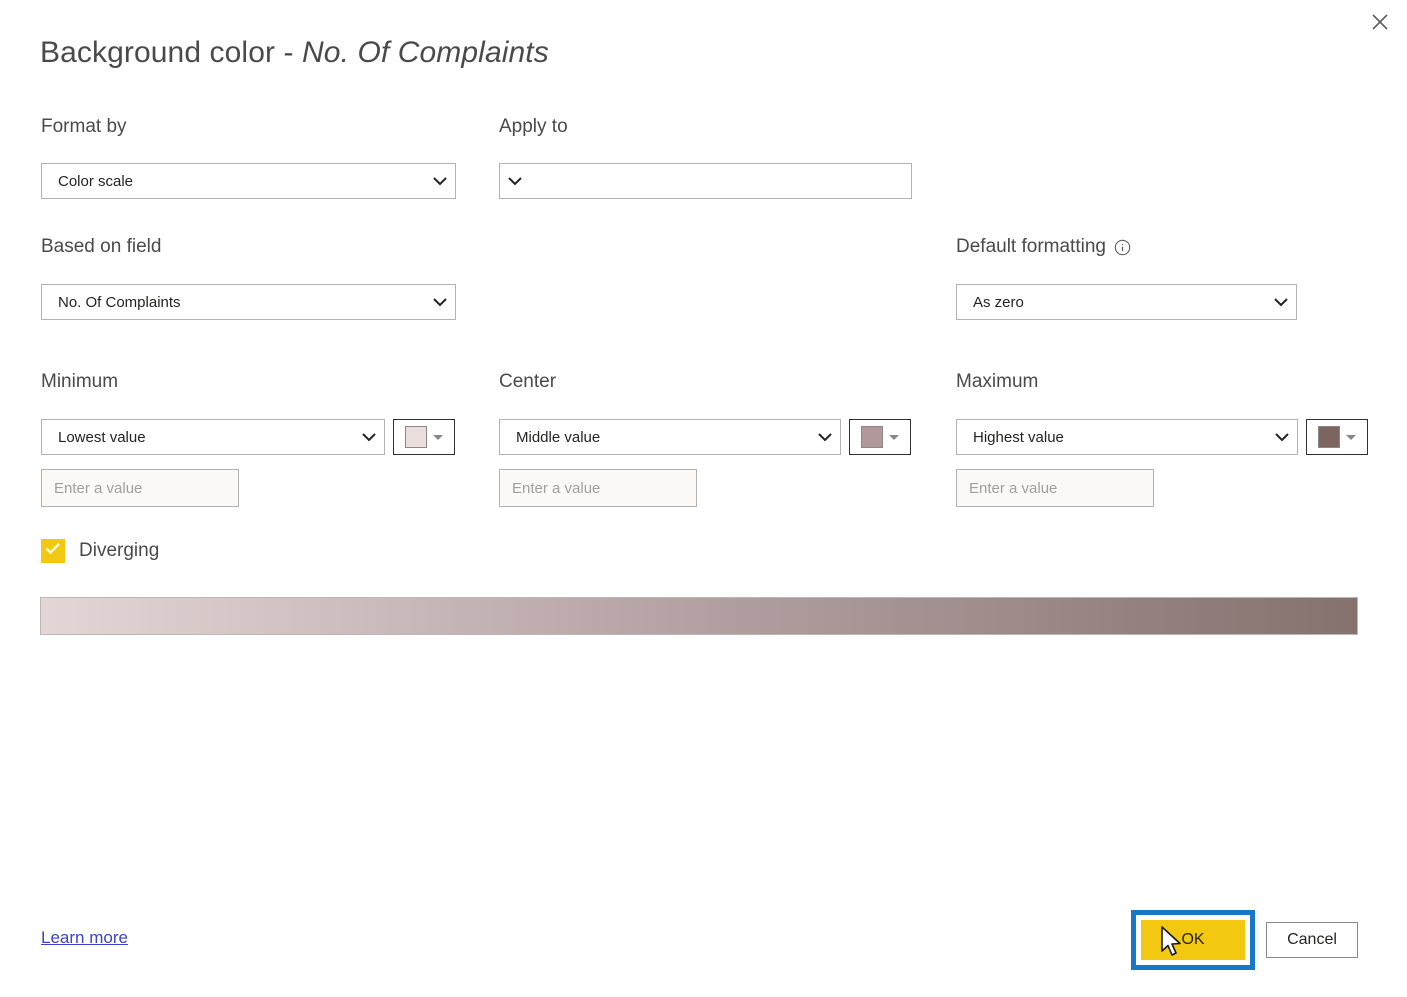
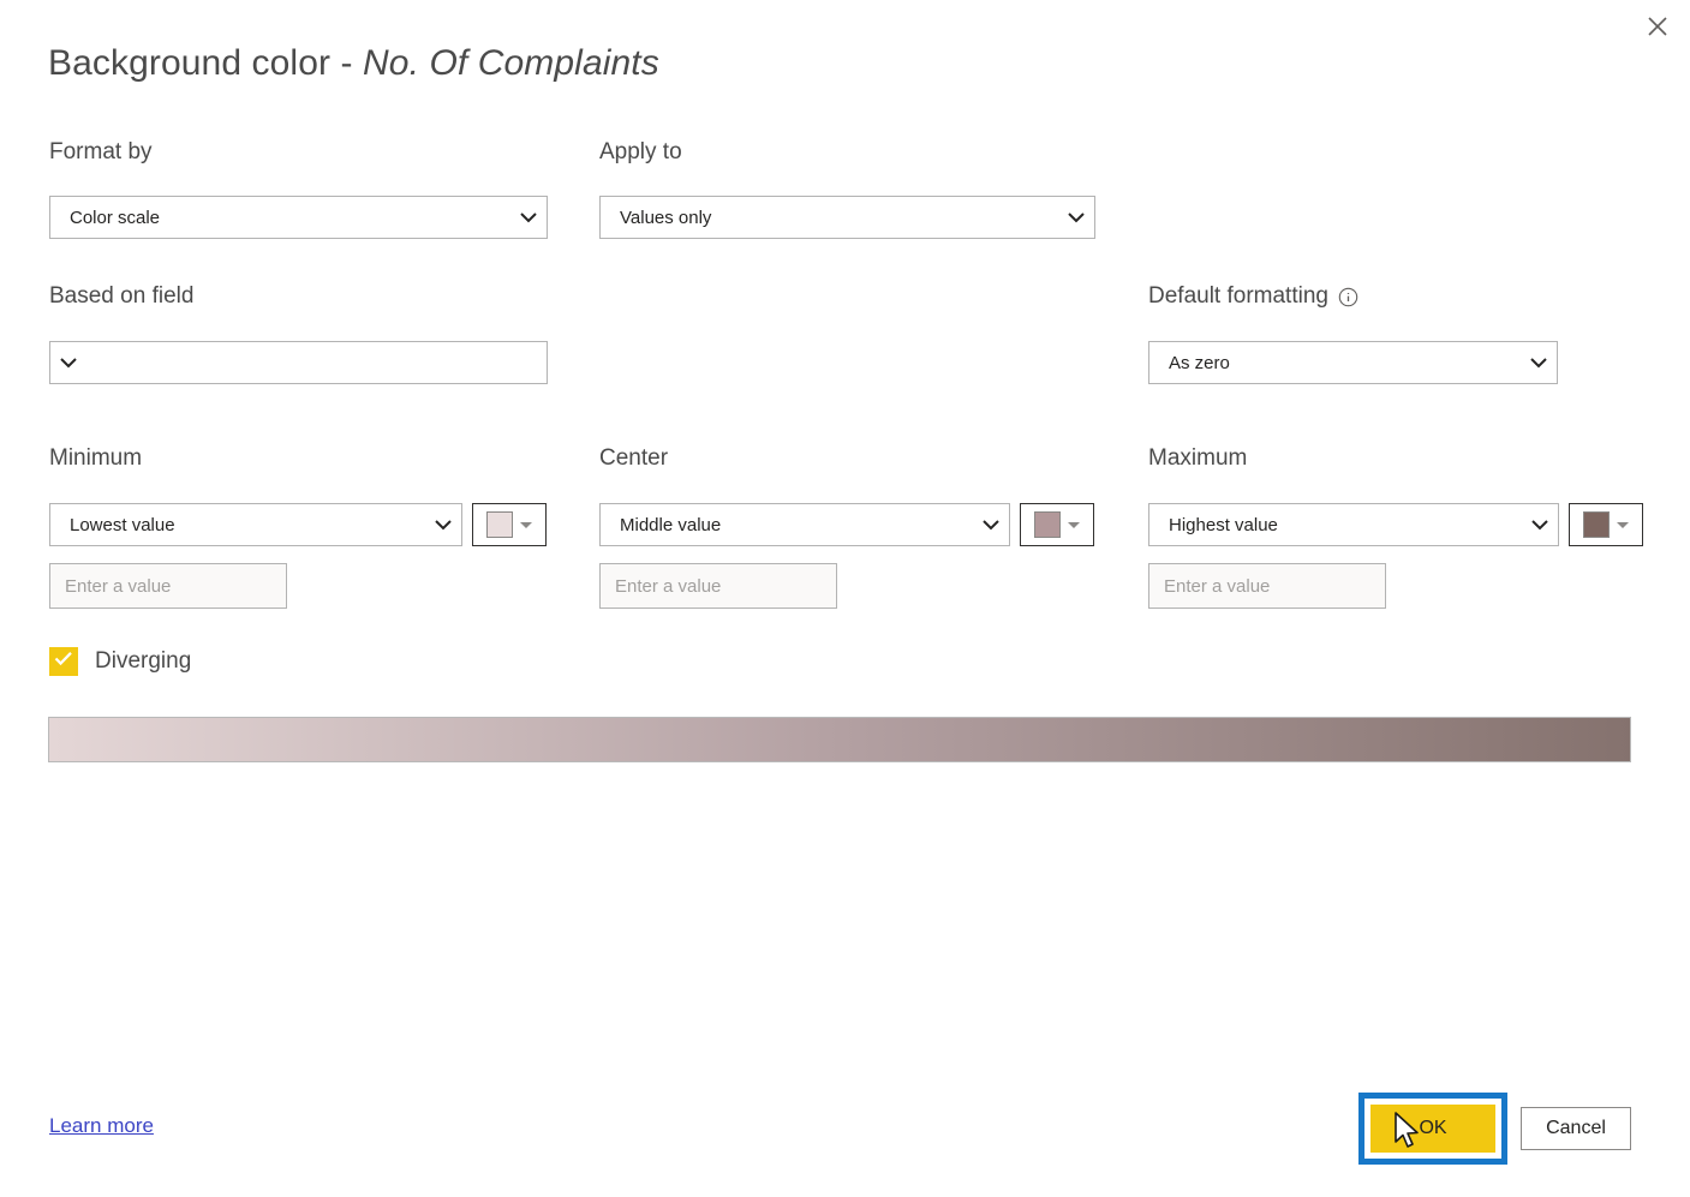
  Background color - No. Of Complaints
  Format by
  Color scale
  Apply to
+ Values only
  Based on field
- No. Of Complaints
  Default formatting
  As zero
  Minimum
  Lowest value
  Enter a value
  Center
  Middle value
  Enter a value
  Maximum
  Highest value
  Enter a value
  Diverging
  Learn more
  OK
  Cancel
